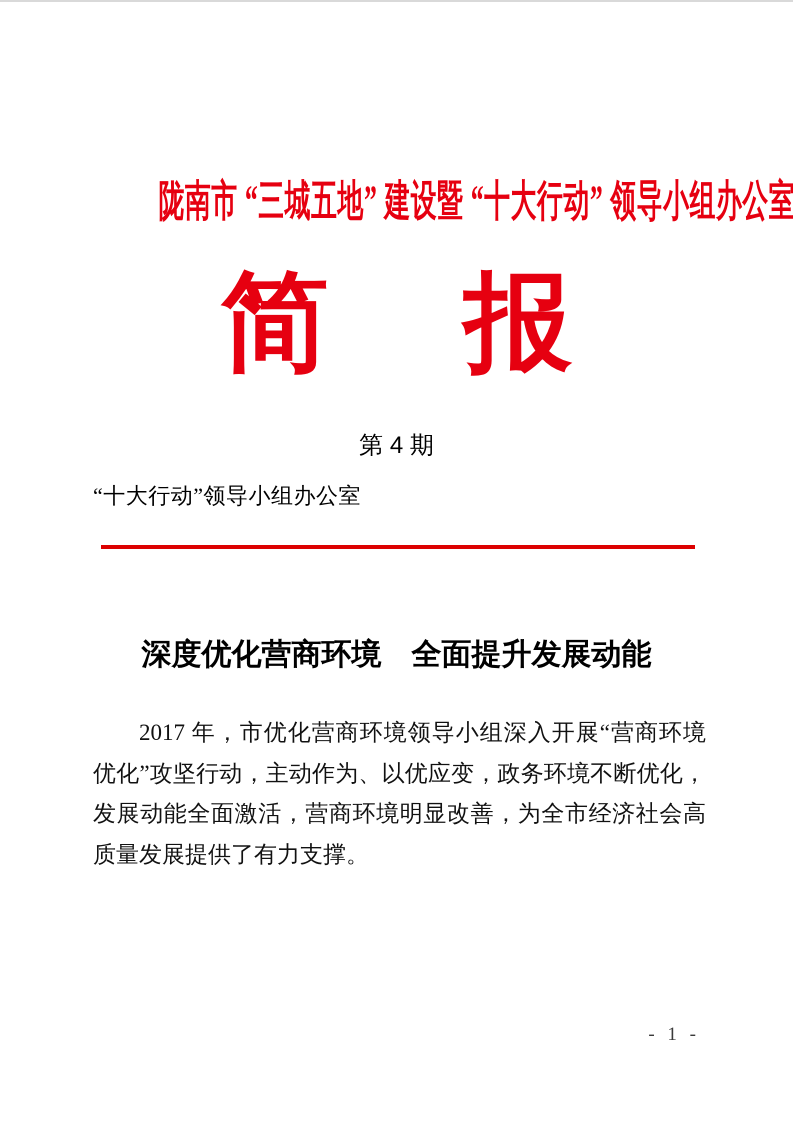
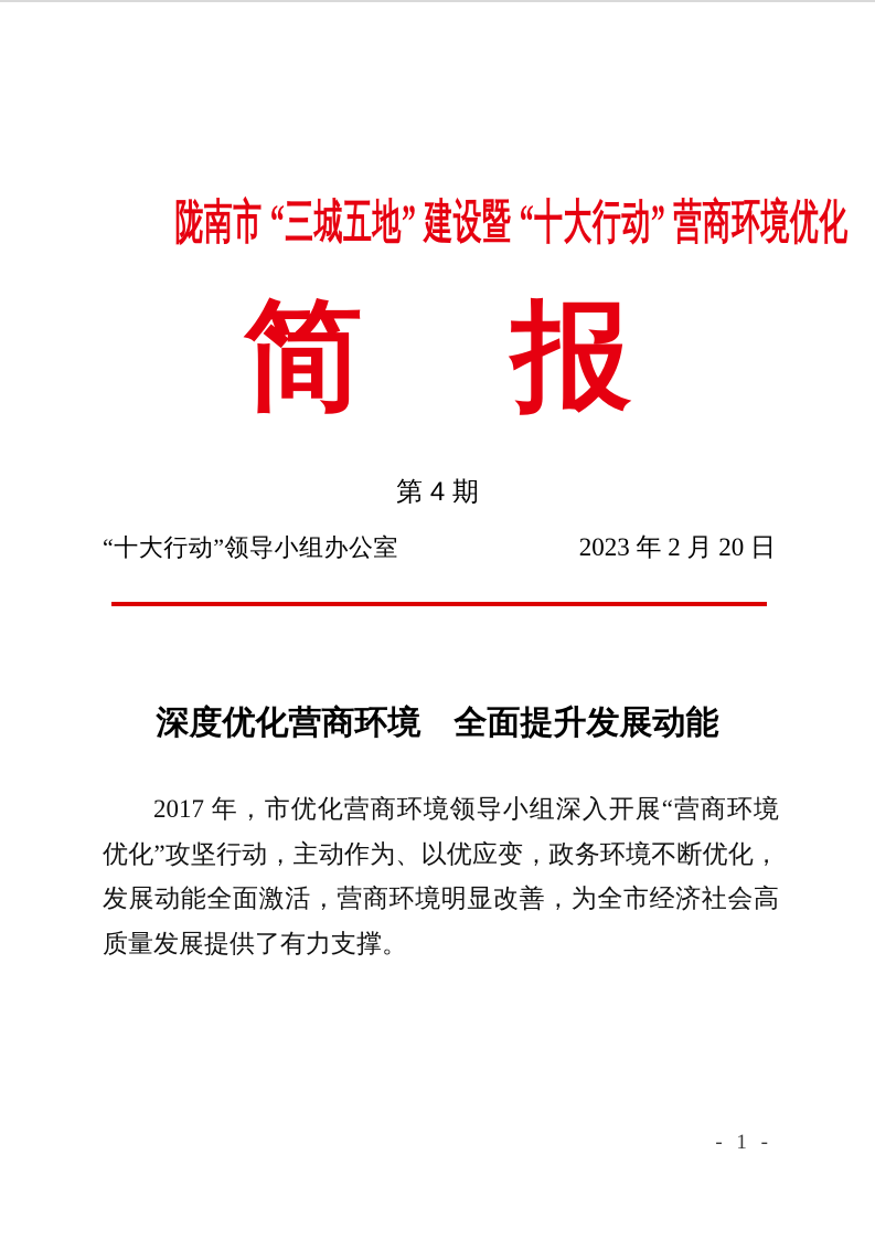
- 陇南市 “三城五地” 建设暨 “十大行动” 领导小组办公室
+ 陇南市 “三城五地” 建设暨 “十大行动” 营商环境优化
  简 报
  第 4 期
  “十大行动”领导小组办公室
+ 2023 年 2 月 20 日
  深度优化营商环境 全面提升发展动能
  2017 年，市优化营商环境领导小组深入开展“营商环境优化”攻坚行动，主动作为、以优应变，政务环境不断优化，发展动能全面激活，营商环境明显改善，为全市经济社会高质量发展提供了有力支撑。
  - 1 -
